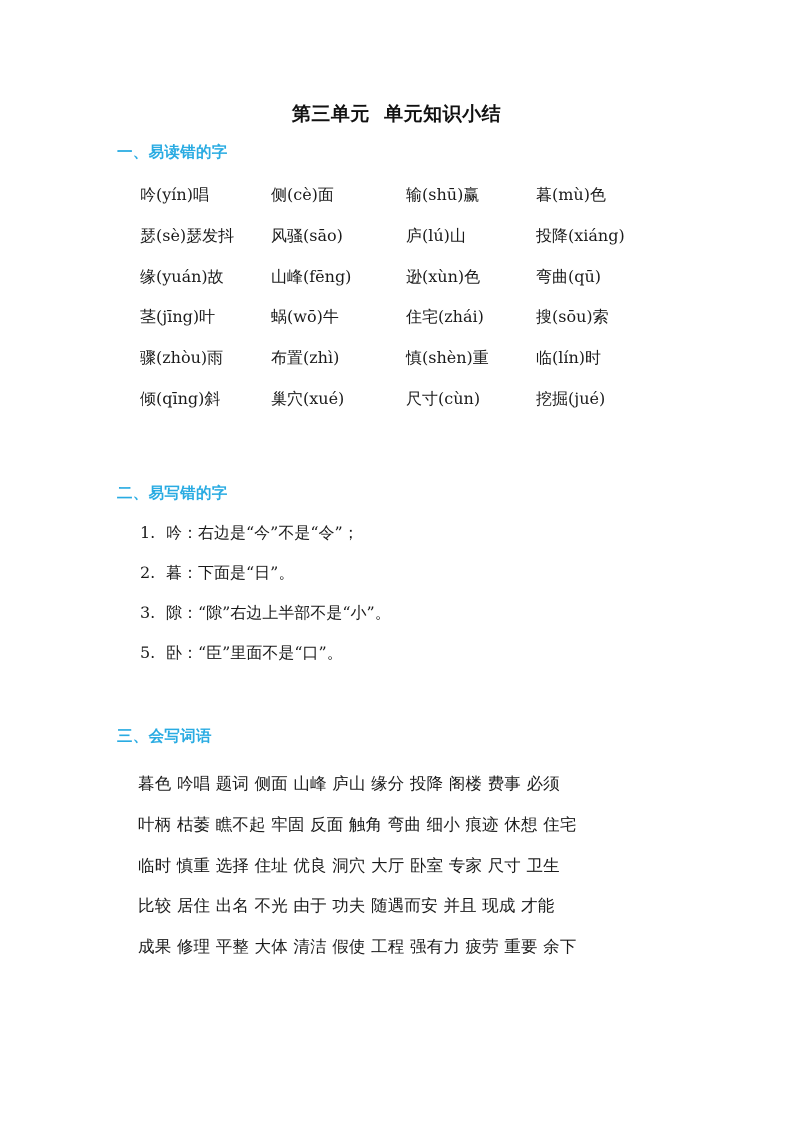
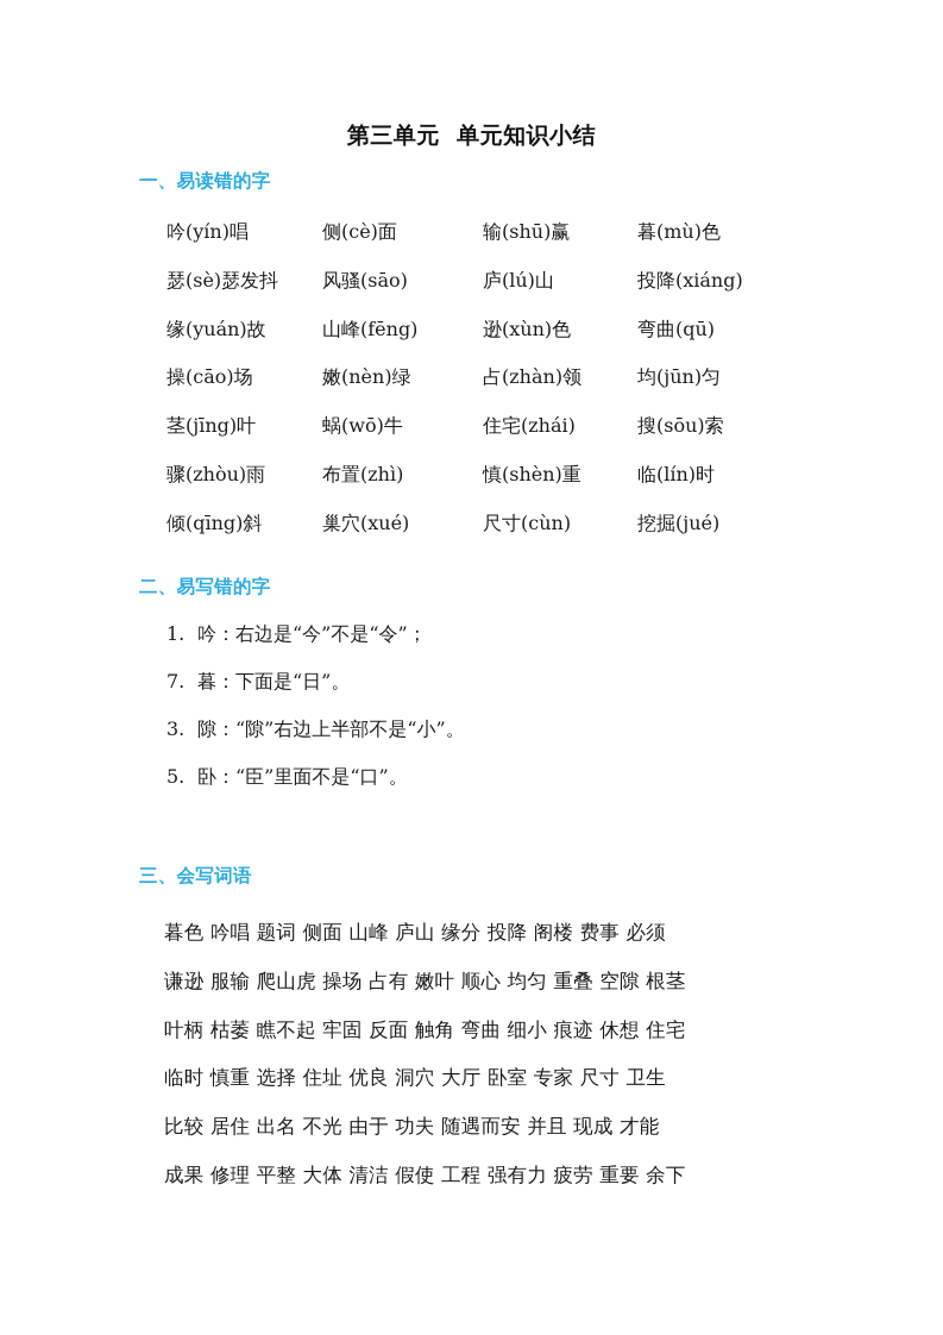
  第三单元 单元知识小结
  一、易读错的字
  吟(yín)唱
  侧(cè)面
  输(shū)赢
  暮(mù)色
  瑟(sè)瑟发抖
  风骚(sāo)
  庐(lú)山
  投降(xiáng)
  缘(yuán)故
  山峰(fēng)
  逊(xùn)色
  弯曲(qū)
+ 操(cāo)场
+ 嫩(nèn)绿
+ 占(zhàn)领
+ 均(jūn)匀
  茎(jīng)叶
  蜗(wō)牛
  住宅(zhái)
  搜(sōu)索
  骤(zhòu)雨
  布置(zhì)
  慎(shèn)重
  临(lín)时
  倾(qīng)斜
  巢穴(xué)
  尺寸(cùn)
  挖掘(jué)
  二、易写错的字
  1.
  吟：右边是“今”不是“令”；
- 2.
+ 7.
  暮：下面是“日”。
  3.
  隙：“隙”右边上半部不是“小”。
  5.
  卧：“臣”里面不是“口”。
  三、会写词语
  暮色 吟唱 题词 侧面 山峰 庐山 缘分 投降 阁楼 费事 必须
+ 谦逊 服输 爬山虎 操场 占有 嫩叶 顺心 均匀 重叠 空隙 根茎
  叶柄 枯萎 瞧不起 牢固 反面 触角 弯曲 细小 痕迹 休想 住宅
  临时 慎重 选择 住址 优良 洞穴 大厅 卧室 专家 尺寸 卫生
  比较 居住 出名 不光 由于 功夫 随遇而安 并且 现成 才能
  成果 修理 平整 大体 清洁 假使 工程 强有力 疲劳 重要 余下
